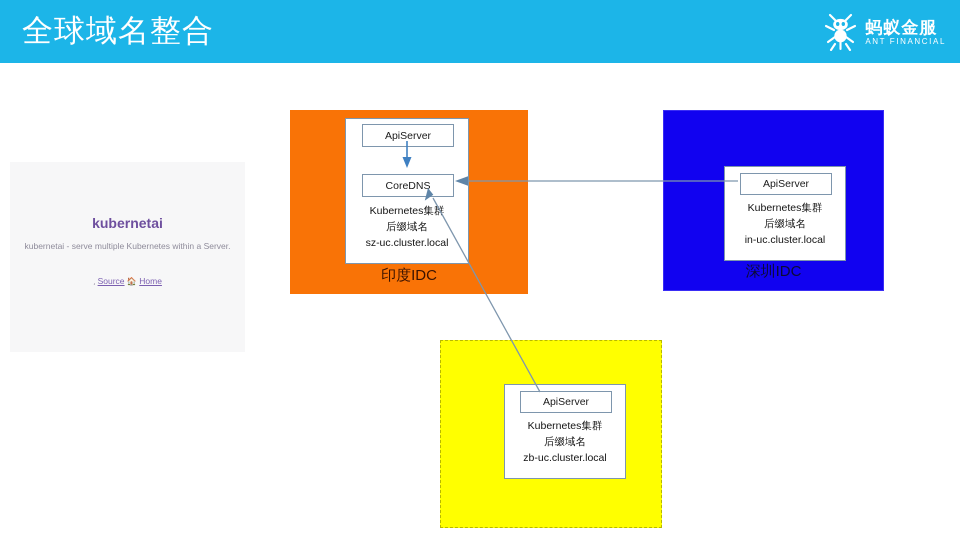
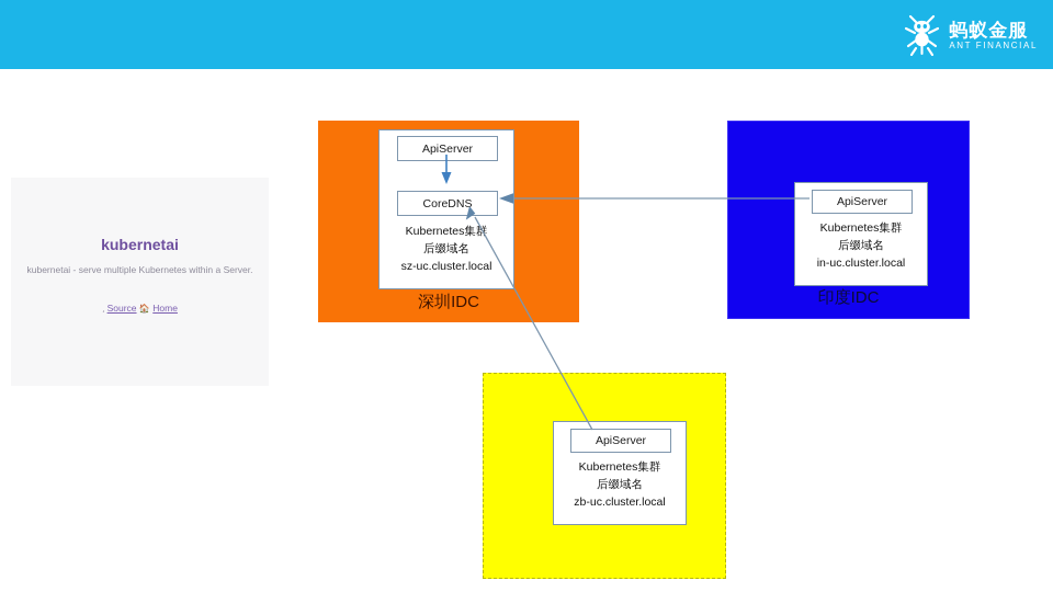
- 全球域名整合
  蚂蚁金服
  ANT FINANCIAL
  kubernetai
  kubernetai - serve multiple Kubernetes within a Server.
  ⸲ Source 🏠 Home
  ApiServer
  CoreDNS
  Kubernetes集群
  后缀域名
  sz-uc.cluster.local
- 印度IDC
+ 深圳IDC
  ApiServer
  Kubernetes集群
  后缀域名
  in-uc.cluster.local
- 深圳IDC
+ 印度IDC
  ApiServer
  Kubernetes集群
  后缀域名
  zb-uc.cluster.local
